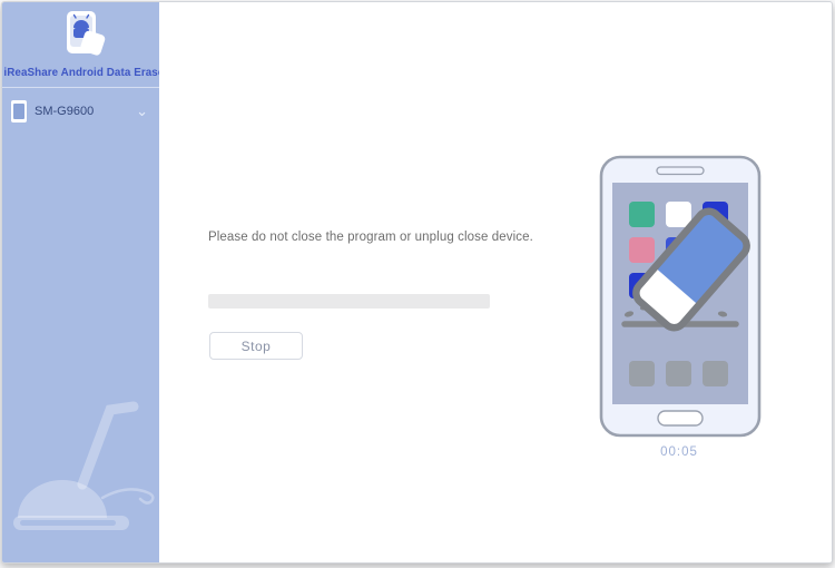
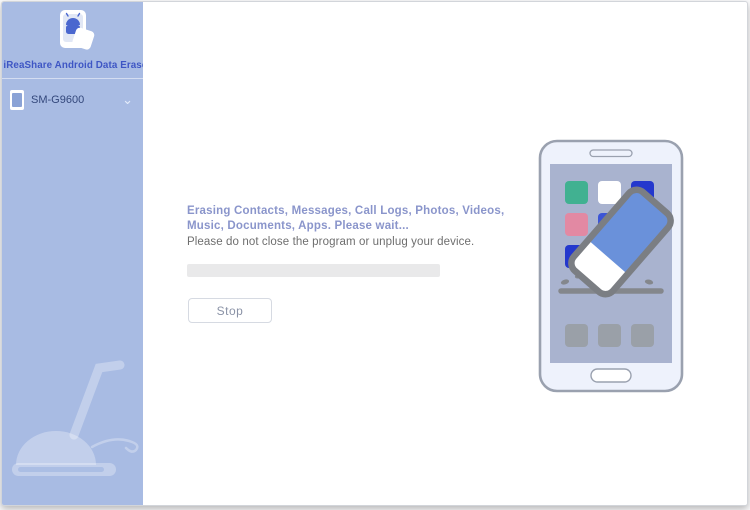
  iReaShare Android Data Eras
  SM-G9600
  ⌄
+ Erasing Contacts, Messages, Call Logs, Photos, Videos, Music, Documents, Apps. Please wait...
- Please do not close the program or unplug close device.
+ Please do not close the program or unplug your device.
  Stop
- 00:05
